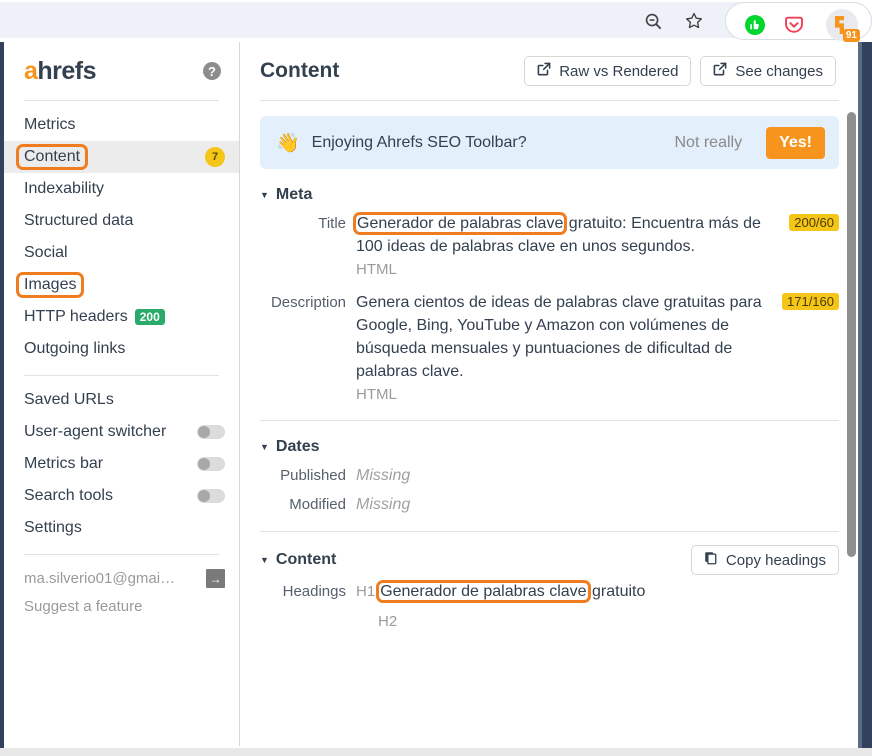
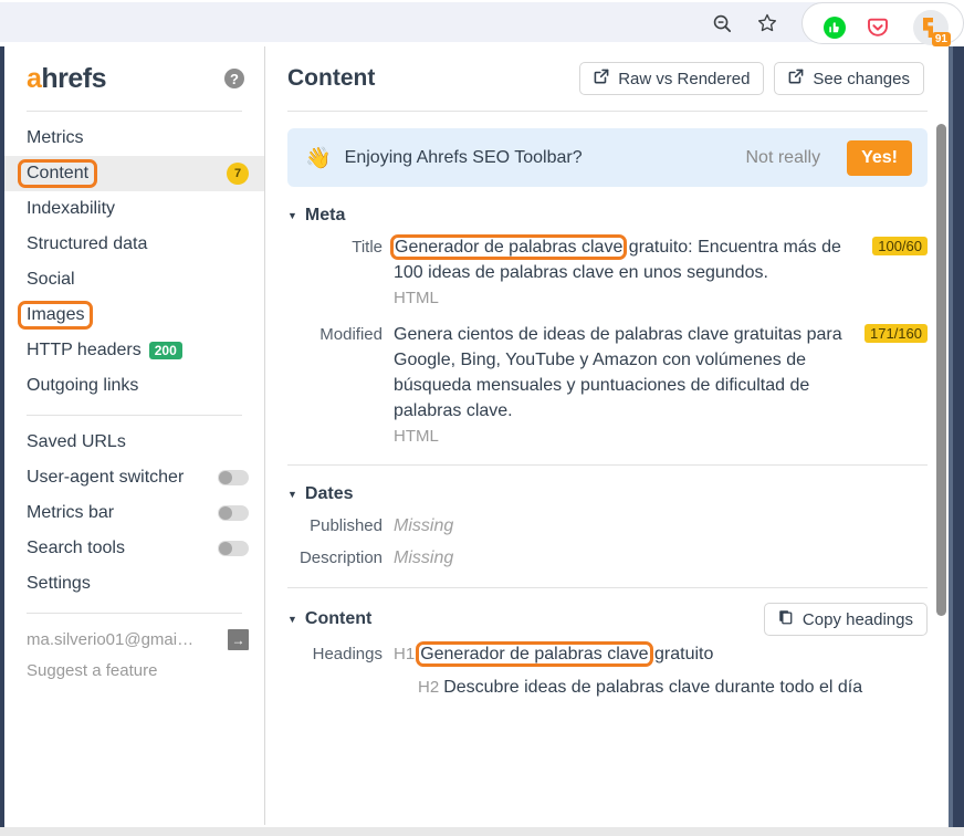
  91
  ahrefs
  ?
  Metrics
  Content
  7
  Indexability
  Structured data
  Social
  Images
  HTTP headers
  200
  Outgoing links
  Saved URLs
  User-agent switcher
  Metrics bar
  Search tools
  Settings
  ma.silverio01@gmai…
  →
  Suggest a feature
  Content
  Raw vs Rendered
  See changes
  👋
  Enjoying Ahrefs SEO Toolbar?
  Not really
  Yes!
  ▼
  Meta
  Title
  Generador de palabras clave gratuito: Encuentra más de 100 ideas de palabras clave en unos segundos.
  HTML
- 200/60
+ 100/60
- Description
+ Modified
  Genera cientos de ideas de palabras clave gratuitas para Google, Bing, YouTube y Amazon con volúmenes de búsqueda mensuales y puntuaciones de dificultad de palabras clave.
  HTML
  171/160
  ▼
  Dates
  Published
  Missing
- Modified
+ Description
  Missing
  ▼
  Content
  Copy headings
  Headings
  H1
  Generador de palabras clave gratuito
  H2
+ Descubre ideas de palabras clave durante todo el día
